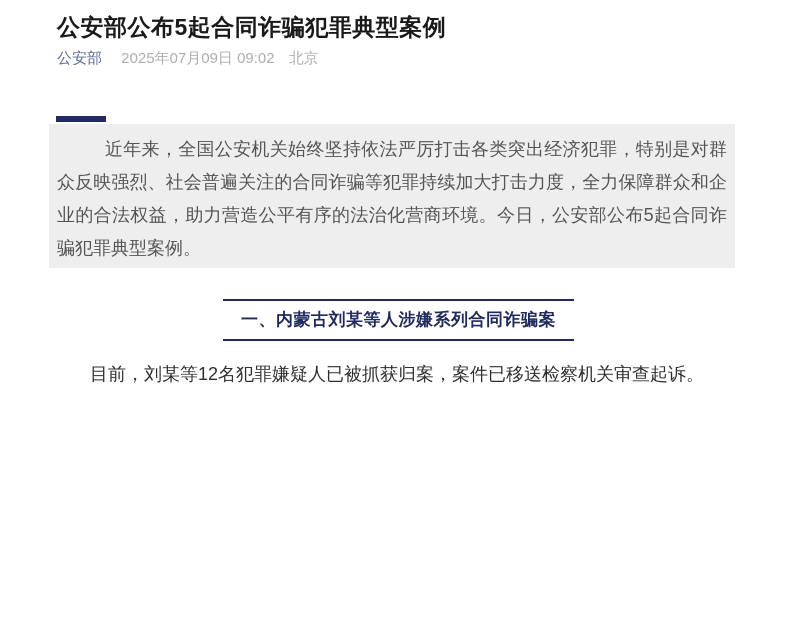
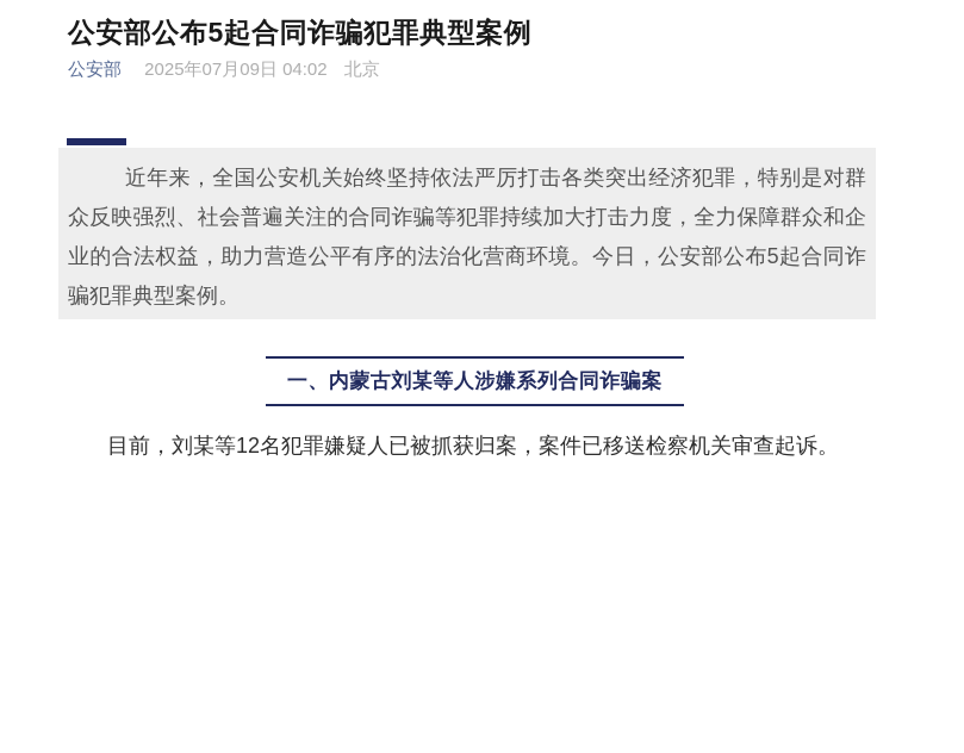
  公安部公布5起合同诈骗犯罪典型案例
- 公安部 2025年07月09日 09:02 北京
+ 公安部 2025年07月09日 04:02 北京
  近年来，全国公安机关始终坚持依法严厉打击各类突出经济犯罪，特别是对群众反映强烈、社会普遍关注的合同诈骗等犯罪持续加大打击力度，全力保障群众和企业的合法权益，助力营造公平有序的法治化营商环境。今日，公安部公布5起合同诈骗犯罪典型案例。
  一、内蒙古刘某等人涉嫌系列合同诈骗案
  目前，刘某等12名犯罪嫌疑人已被抓获归案，案件已移送检察机关审查起诉。
